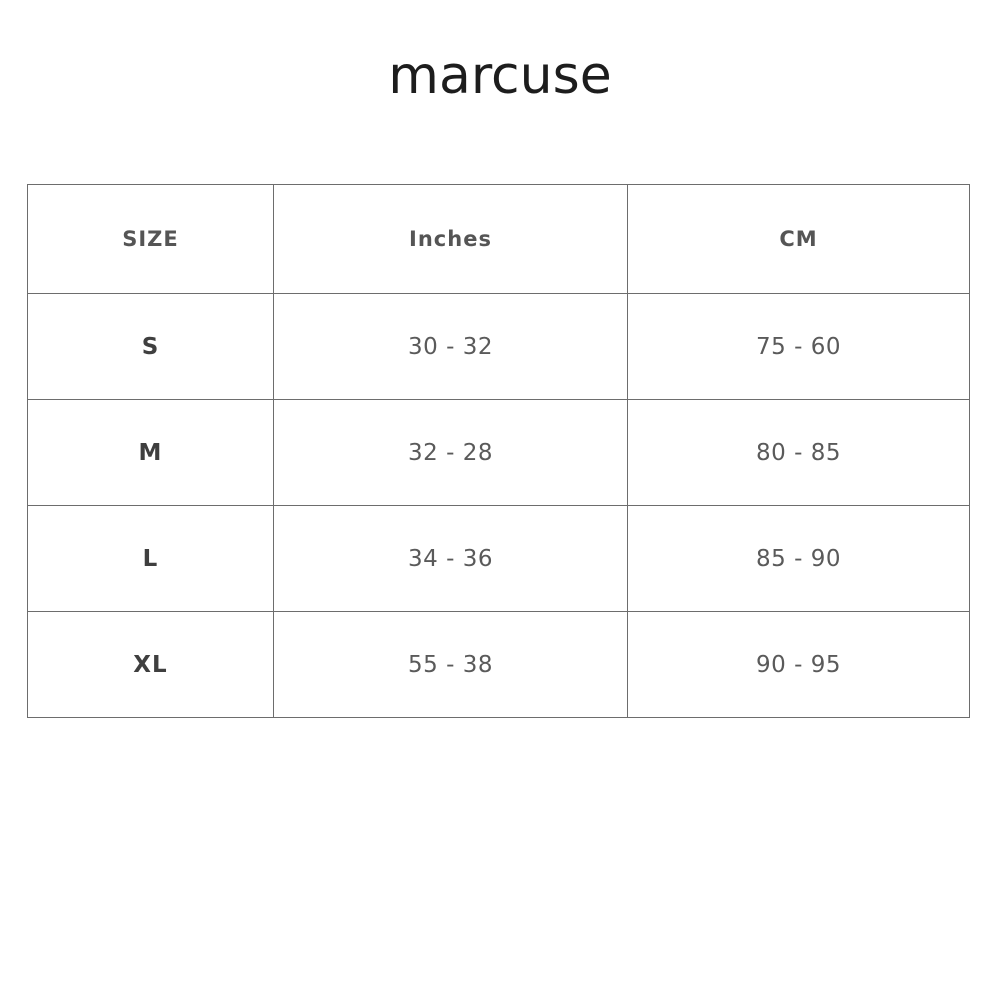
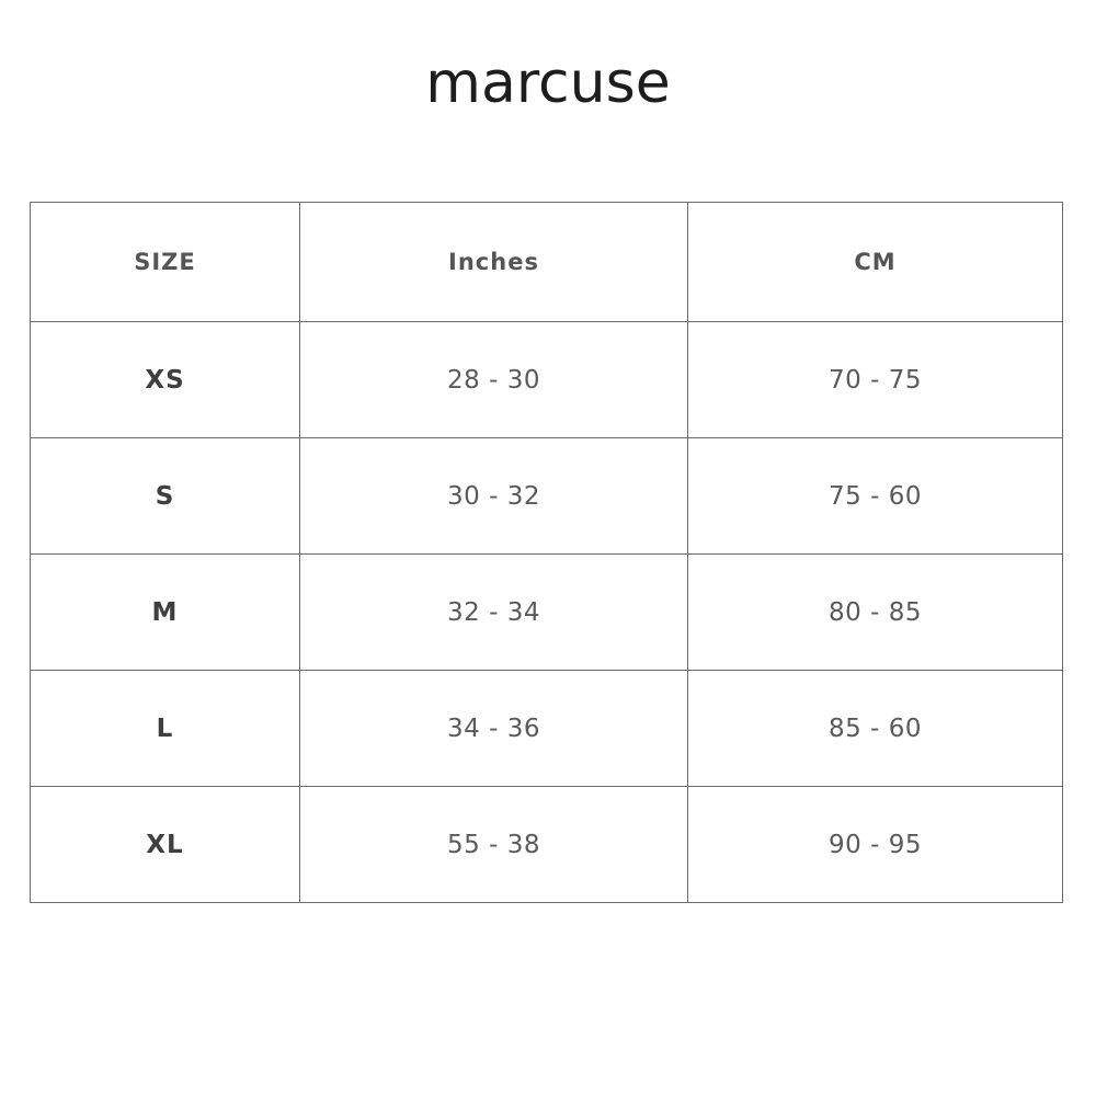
  marcuse
  SIZE	Inches	CM
+ XS	28 - 30	70 - 75
  S	30 - 32	75 - 60
- M	32 - 28	80 - 85
+ M	32 - 34	80 - 85
- L	34 - 36	85 - 90
+ L	34 - 36	85 - 60
  XL	55 - 38	90 - 95
